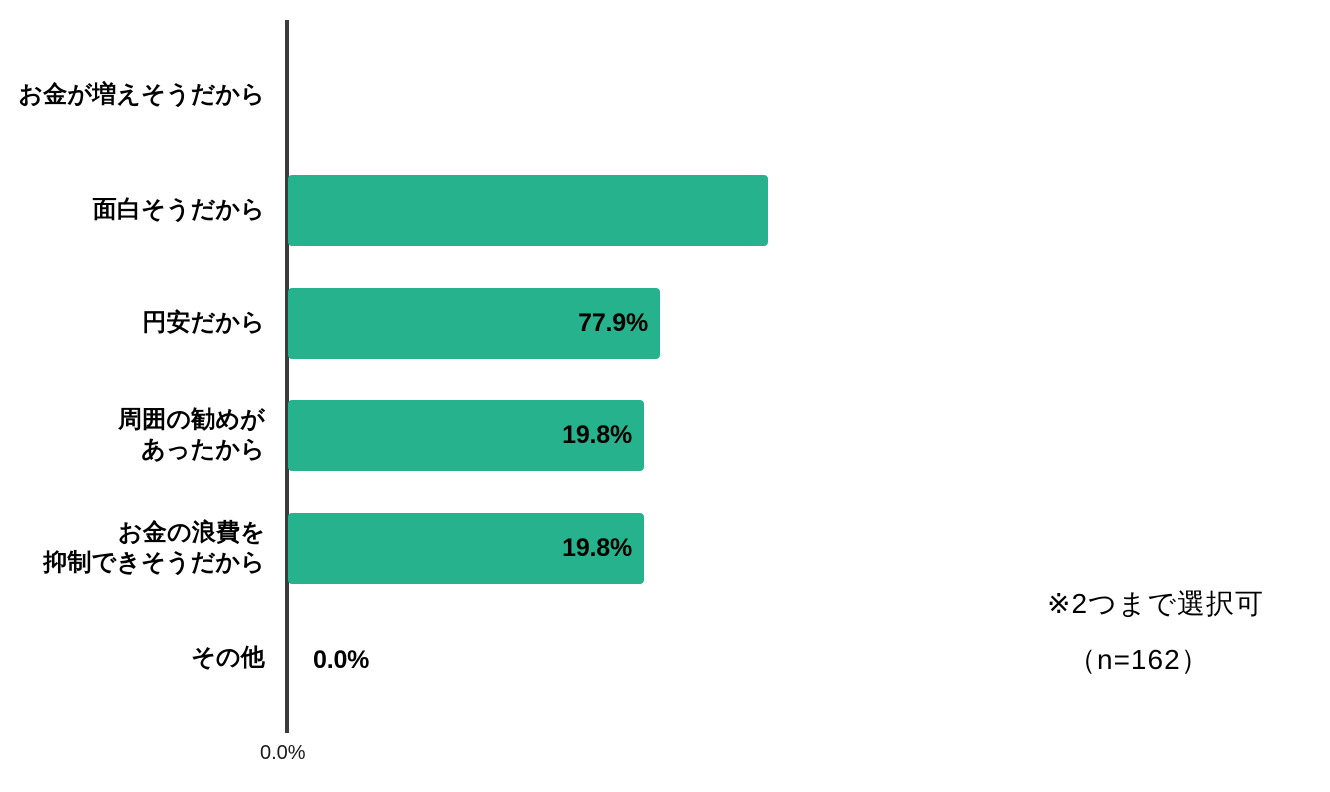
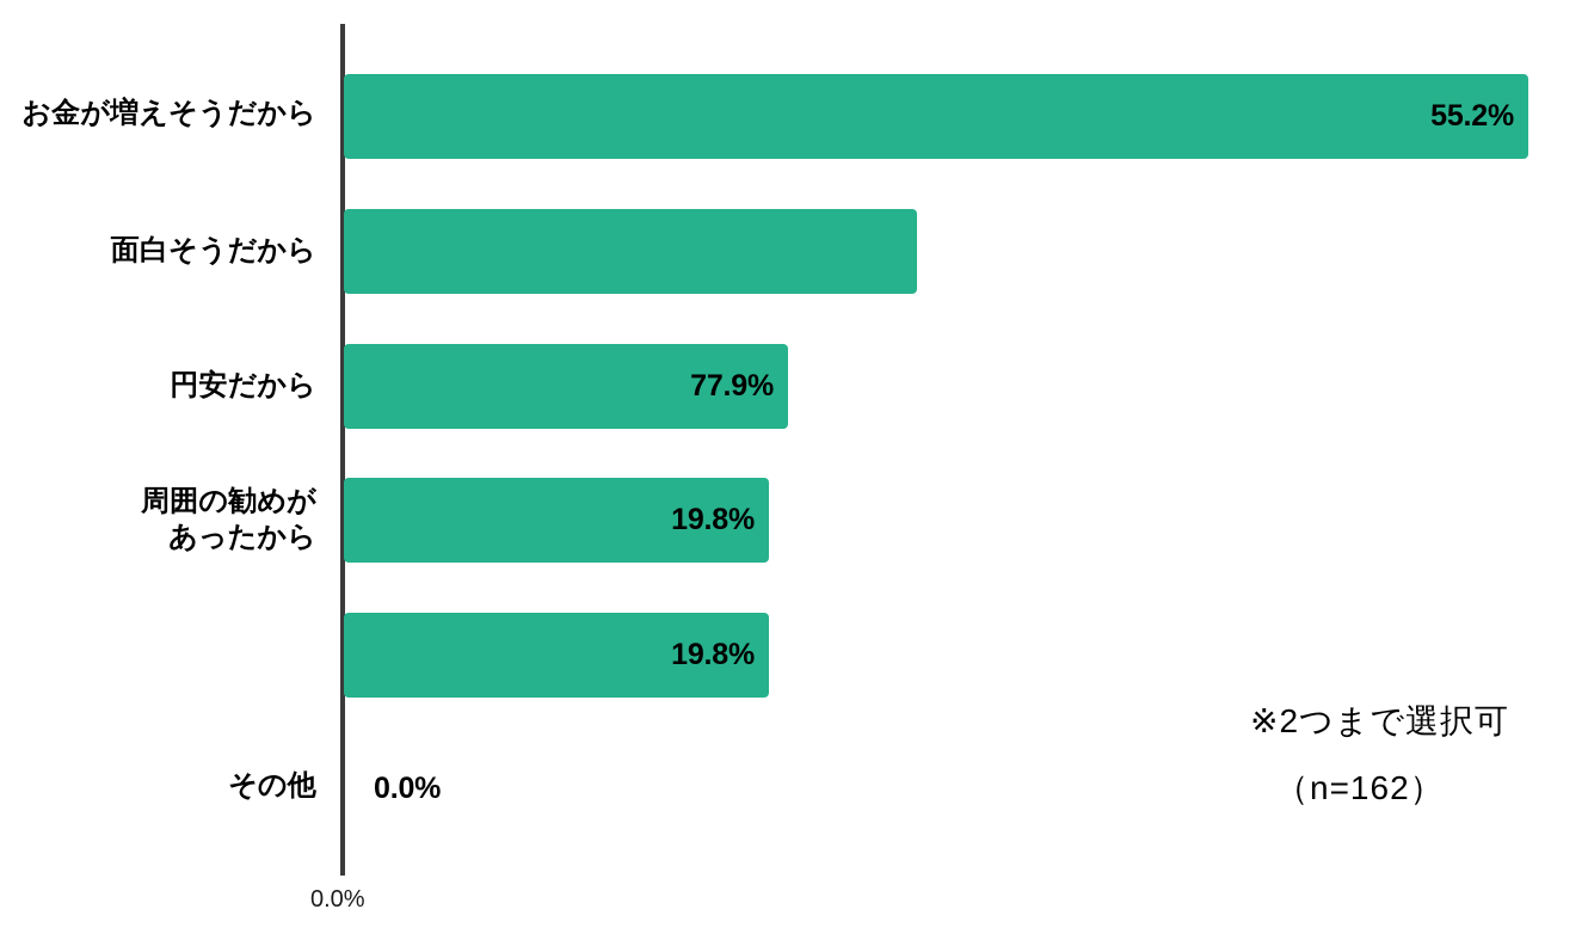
  お金が増えそうだから
  面白そうだから
  円安だから
  周囲の勧めが
  あったから
- お金の浪費を
- 抑制できそうだから
  その他
+ 55.2%
  77.9%
  19.8%
  19.8%
  0.0%
  0.0%
  ※2つまで選択可
  （n=162）
